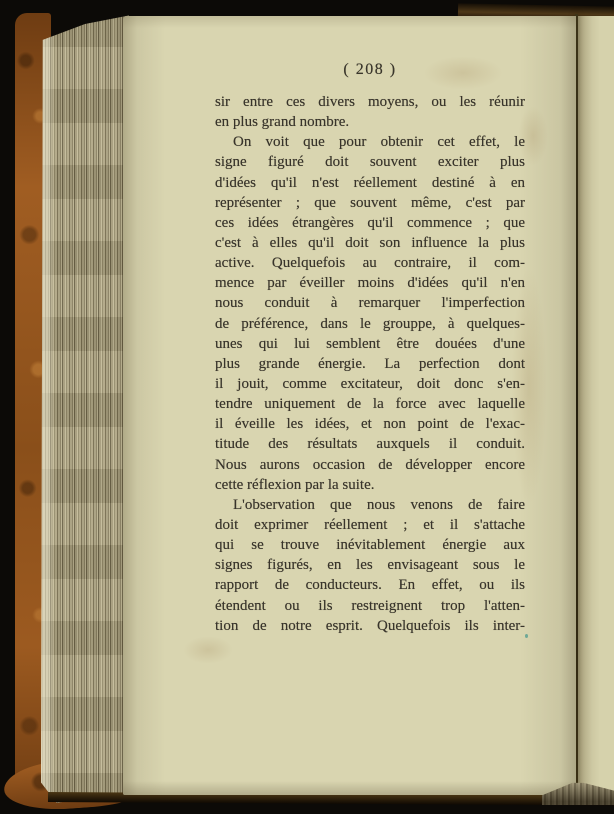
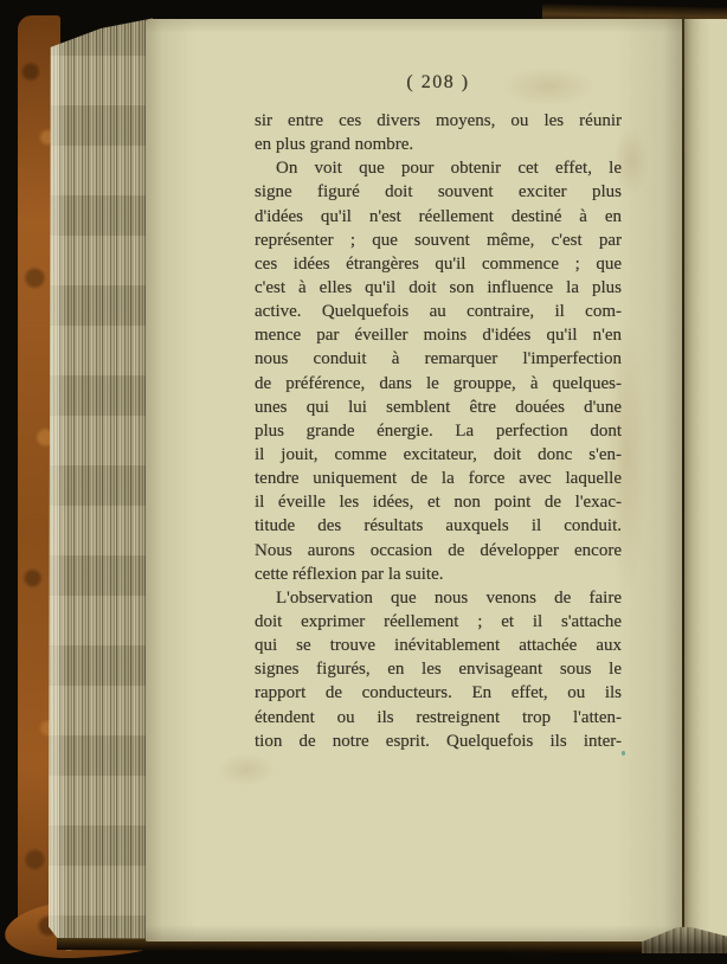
  ( 208 )
  sir entre ces divers moyens, ou les réunir
  en plus grand nombre.
  On voit que pour obtenir cet effet, le
  signe figuré doit souvent exciter plus
  d'idées qu'il n'est réellement destiné à en
  représenter ; que souvent même, c'est par
  ces idées étrangères qu'il commence ; que
  c'est à elles qu'il doit son influence la plus
  active. Quelquefois au contraire, il com-
  mence par éveiller moins d'idées qu'il n'en
  nous conduit à remarquer l'imperfection
  de préférence, dans le grouppe, à quelques-
  unes qui lui semblent être douées d'une
  plus grande énergie. La perfection dont
  il jouit, comme excitateur, doit donc s'en-
  tendre uniquement de la force avec laquelle
  il éveille les idées, et non point de l'exac-
  titude des résultats auxquels il conduit.
  Nous aurons occasion de développer encore
  cette réflexion par la suite.
  L'observation que nous venons de faire
  doit exprimer réellement ; et il s'attache
- qui se trouve inévitablement énergie aux
+ qui se trouve inévitablement attachée aux
  signes figurés, en les envisageant sous le
  rapport de conducteurs. En effet, ou ils
  étendent ou ils restreignent trop l'atten-
  tion de notre esprit. Quelquefois ils inter-
